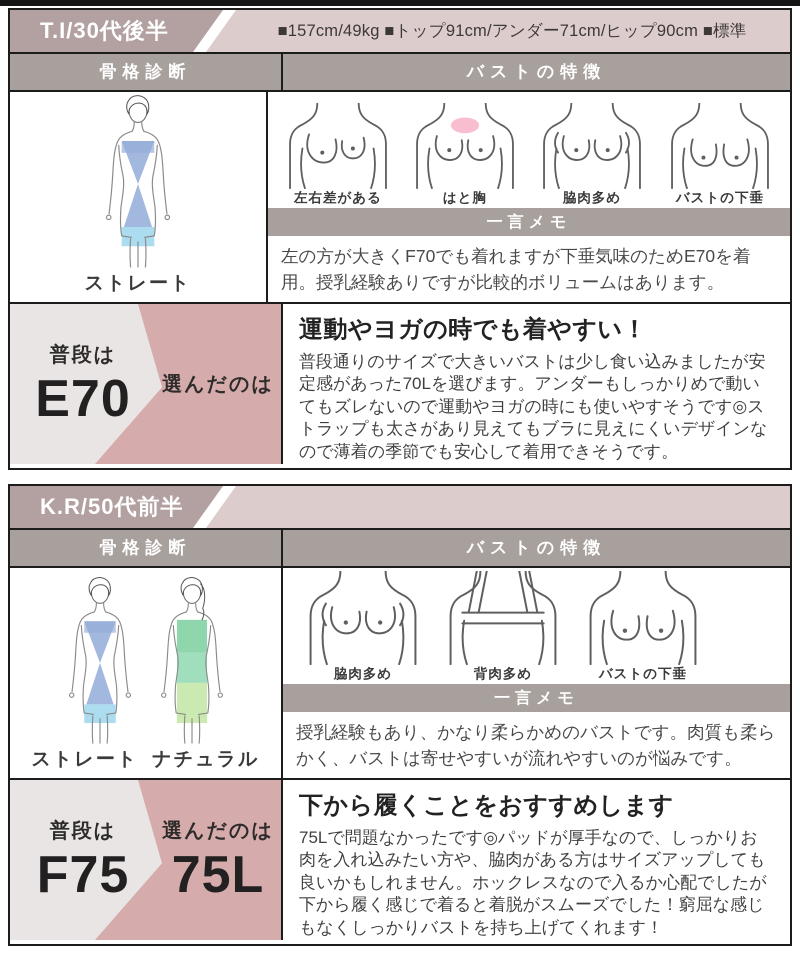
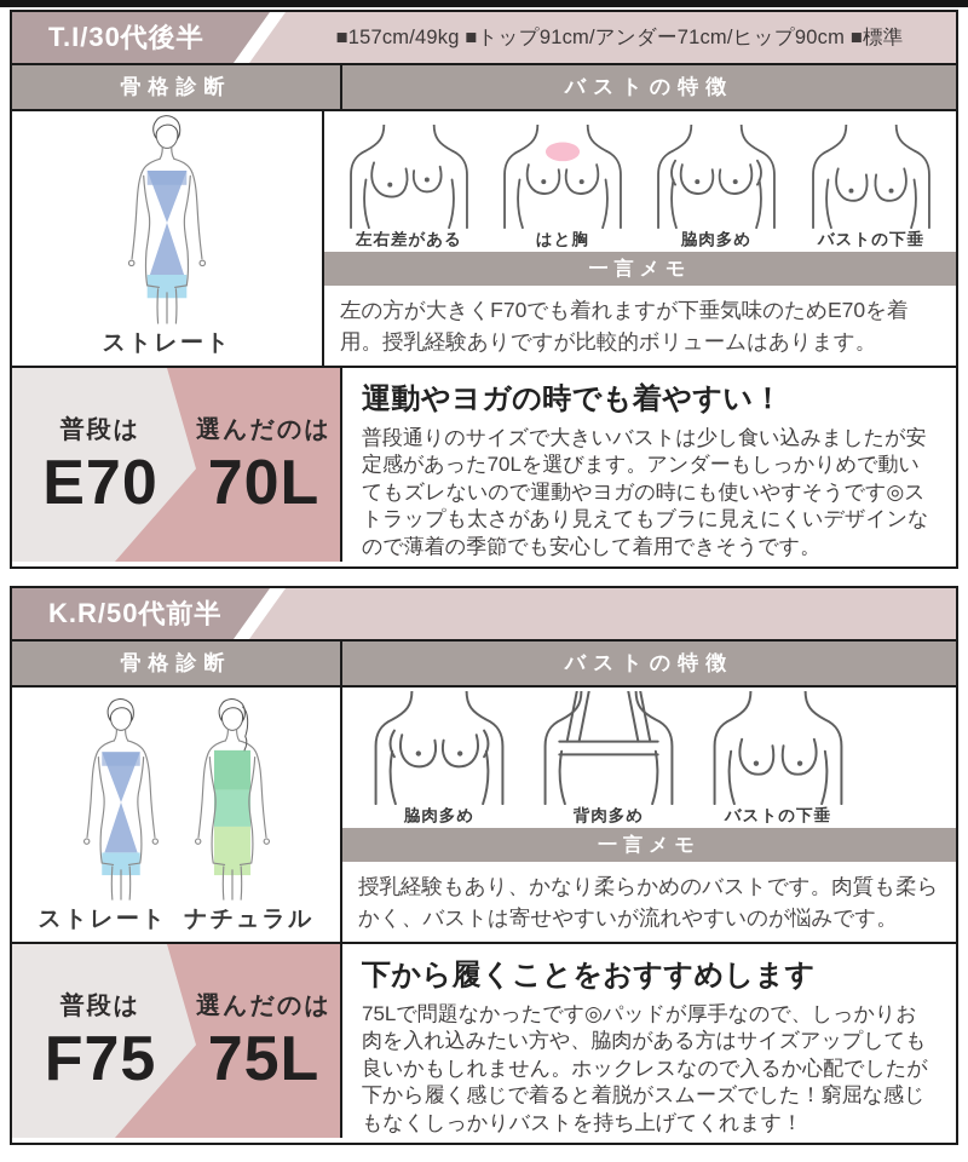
  T.I/30代後半
  ■157cm/49kg ■トップ91cm/アンダー71cm/ヒップ90cm ■標準
  骨格診断
  バストの特徴
  ストレート
  左右差がある
  はと胸
  脇肉多め
  バストの下垂
  一言メモ
  左の方が大きくF70でも着れますが下垂気味のためE70を着用。授乳経験ありですが比較的ボリュームはあります。
  普段は
  E70
  選んだのは
+ 70L
  運動やヨガの時でも着やすい！
  普段通りのサイズで大きいバストは少し食い込みましたが安定感があった70Lを選びます。アンダーもしっかりめで動いてもズレないので運動やヨガの時にも使いやすそうです◎ストラップも太さがあり見えてもブラに見えにくいデザインなので薄着の季節でも安心して着用できそうです。
  K.R/50代前半
  骨格診断
  バストの特徴
  ストレート
  ナチュラル
  脇肉多め
  背肉多め
  バストの下垂
  一言メモ
  授乳経験もあり、かなり柔らかめのバストです。肉質も柔らかく、バストは寄せやすいが流れやすいのが悩みです。
  普段は
  F75
  選んだのは
  75L
  下から履くことをおすすめします
  75Lで問題なかったです◎パッドが厚手なので、しっかりお肉を入れ込みたい方や、脇肉がある方はサイズアップしても良いかもしれません。ホックレスなので入るか心配でしたが下から履く感じで着ると着脱がスムーズでした！窮屈な感じもなくしっかりバストを持ち上げてくれます！
